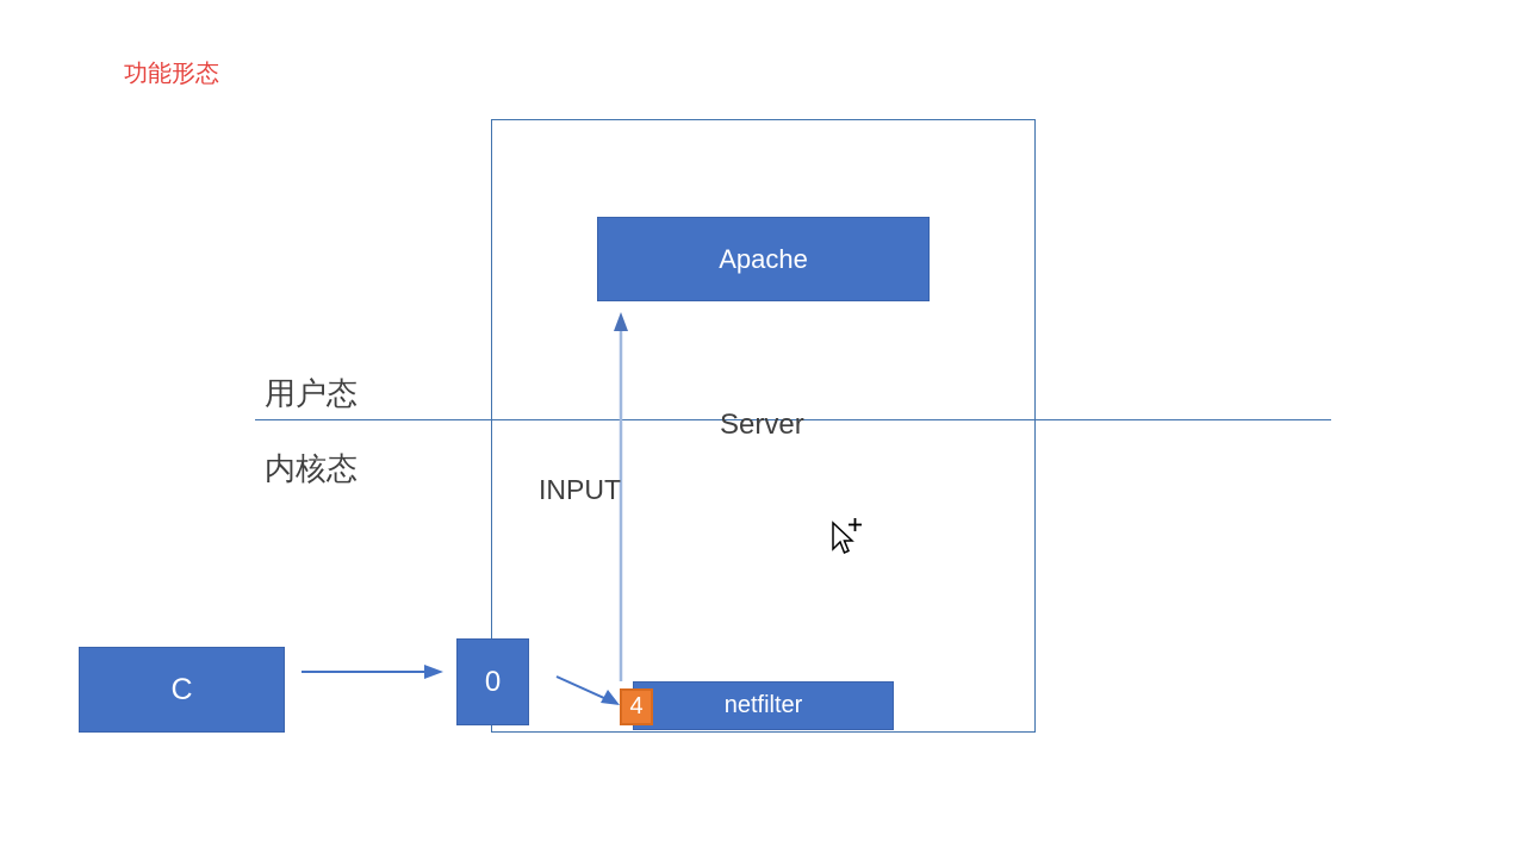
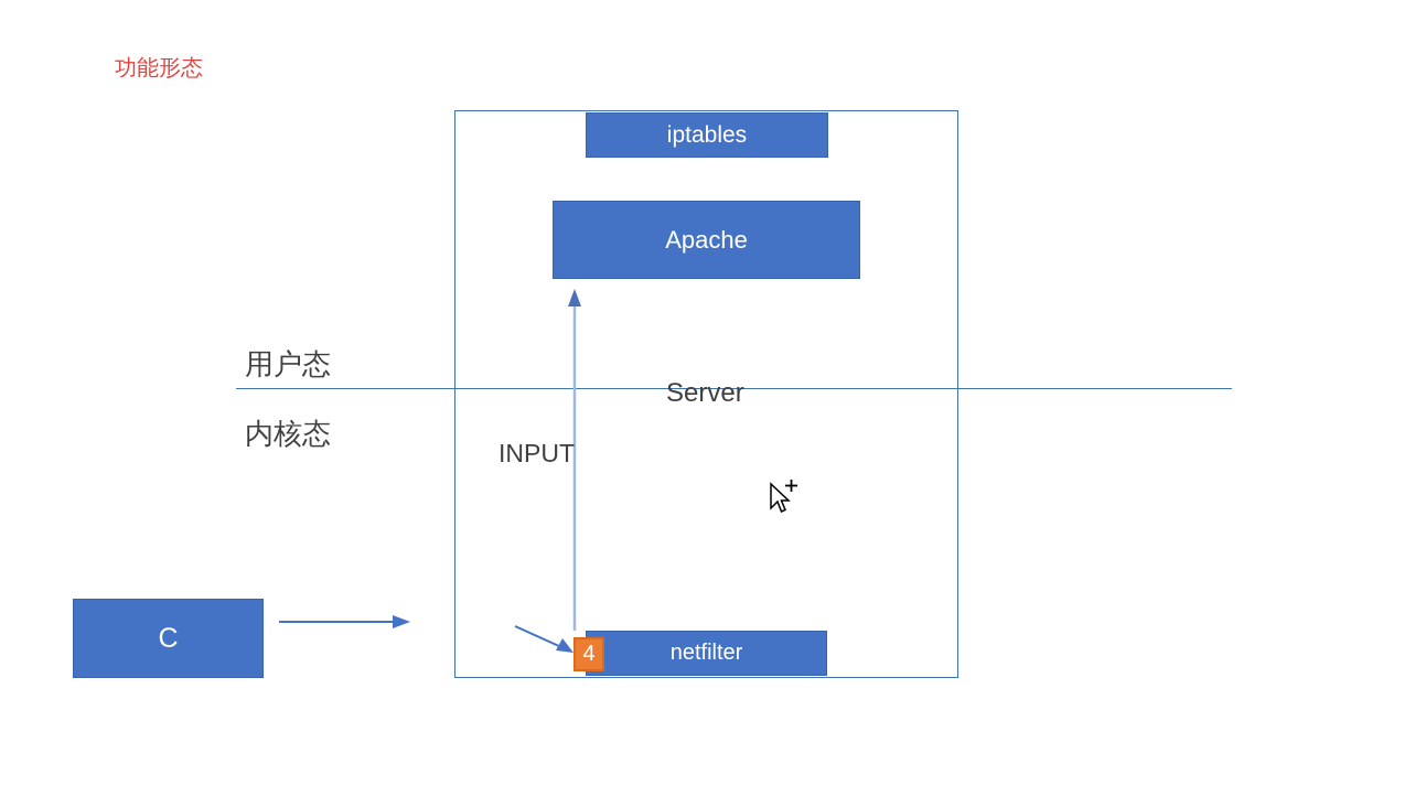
  功能形态
  用户态
  内核态
  Server
  INPUT
+ iptables
  Apache
  netfilter
  C
- 0
  4
